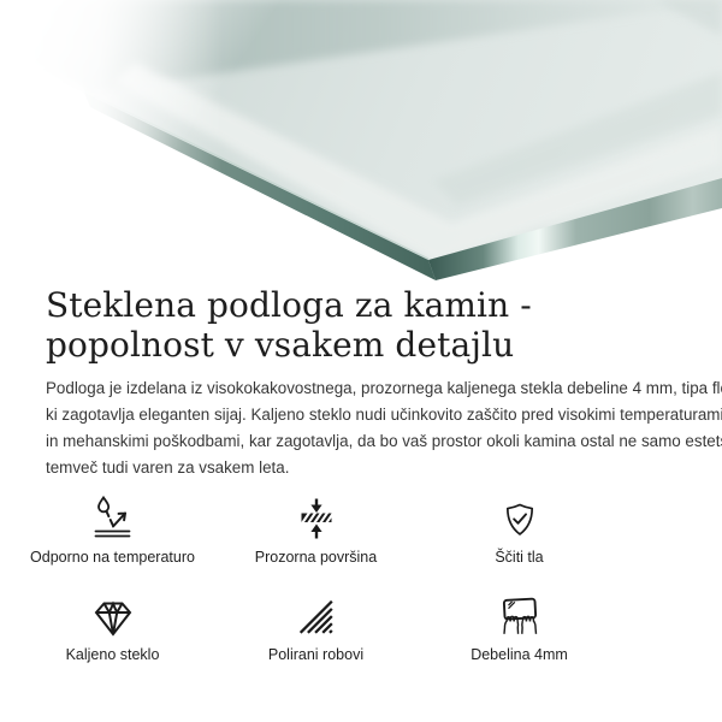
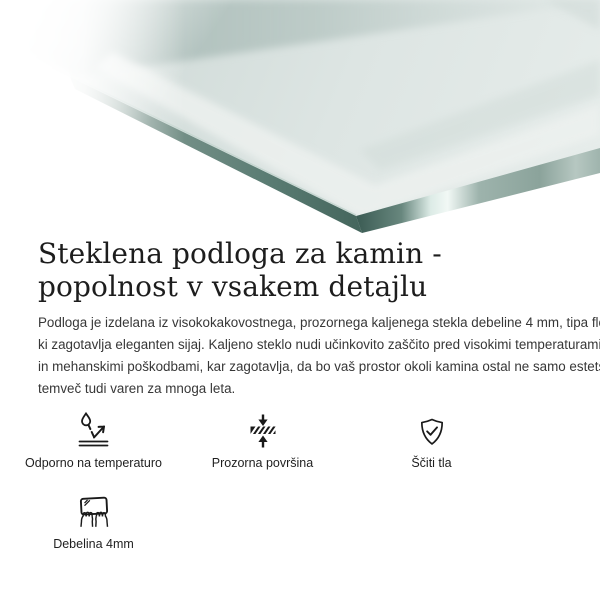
  Steklena podloga za kamin -
  popolnost v vsakem detajlu
  Podloga je izdelana iz visokokakovostnega, prozornega kaljenega stekla debeline 4 mm, tipa fl
  ki zagotavlja eleganten sijaj. Kaljeno steklo nudi učinkovito zaščito pred visokimi temperaturam
  in mehanskimi poškodbami, kar zagotavlja, da bo vaš prostor okoli kamina ostal ne samo estet
- temveč tudi varen za vsakem leta.
+ temveč tudi varen za mnoga leta.
  Odporno na temperaturo
  Prozorna površina
  Ščiti tla
- Kaljeno steklo
- Polirani robovi
  Debelina 4mm
